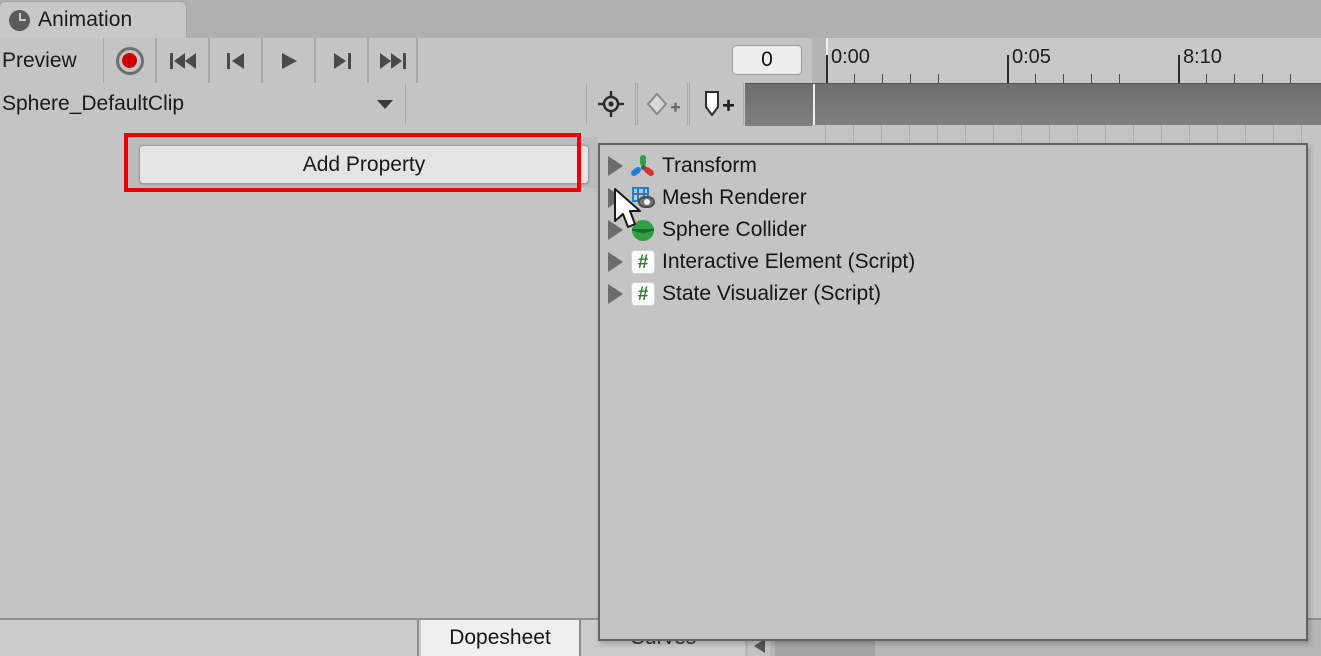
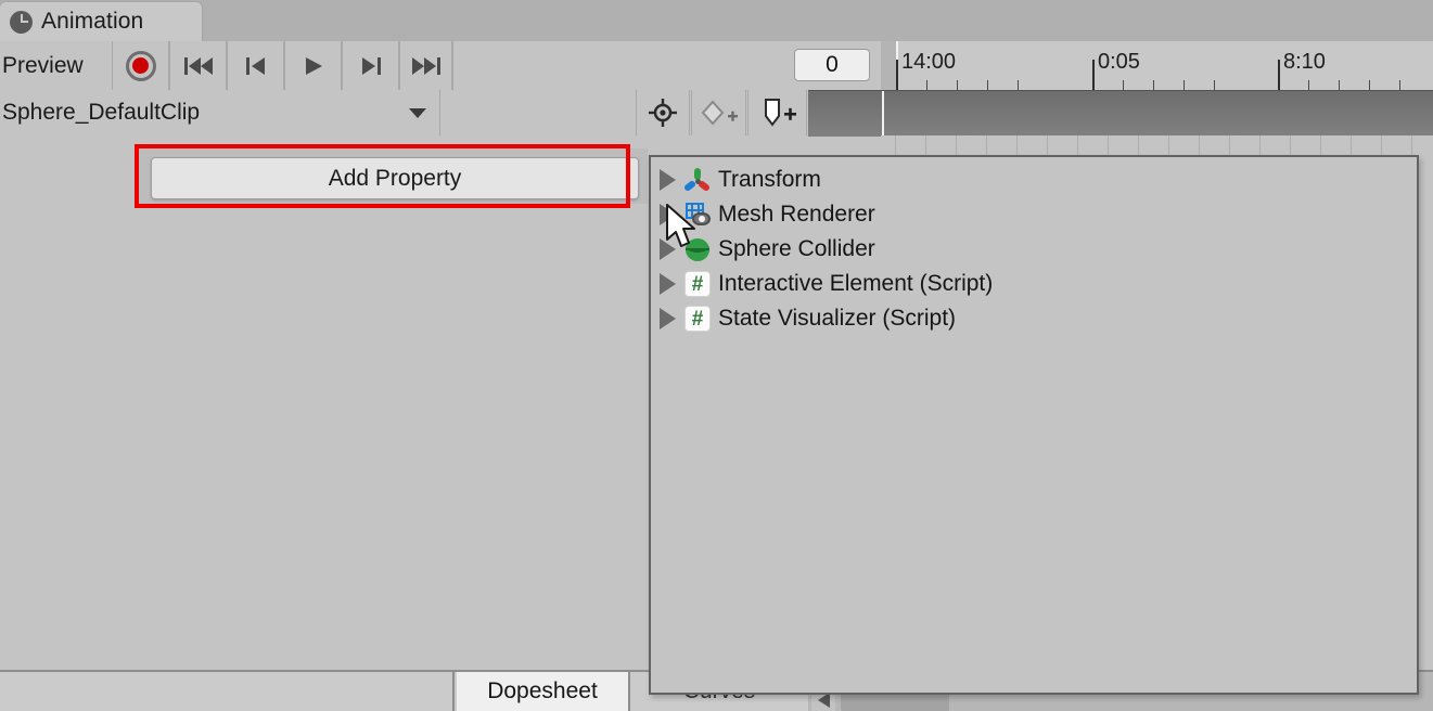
  Animation
  Preview
  0
- 0:00
+ 14:00
  0:05
  8:10
  Sphere_DefaultClip
  Add Property
  Transform
  Mesh Renderer
  Sphere Collider
  #
  Interactive Element (Script)
  #
  State Visualizer (Script)
  Dopesheet
